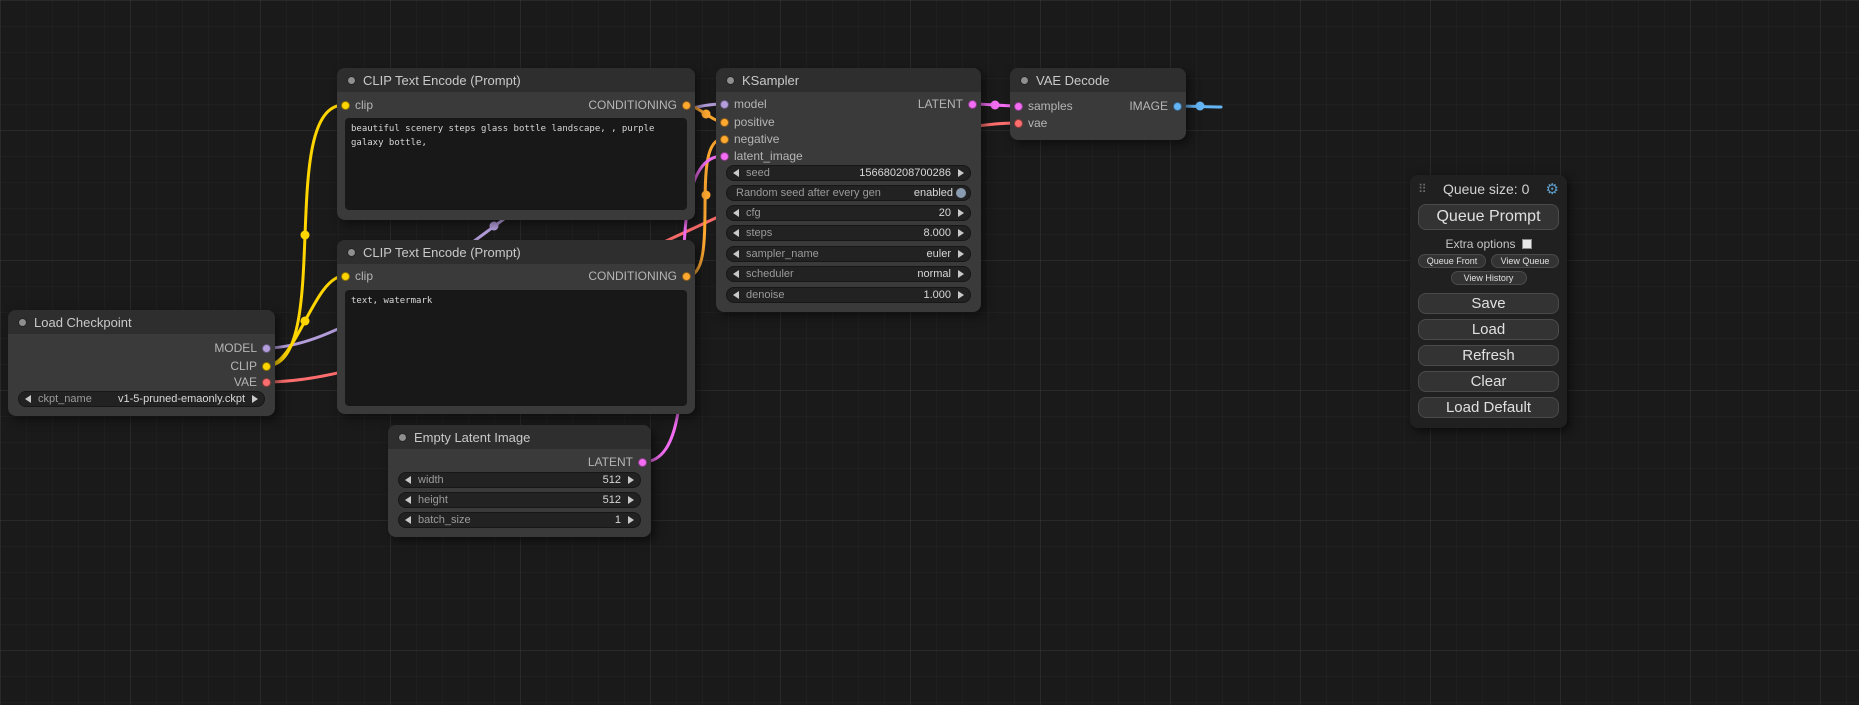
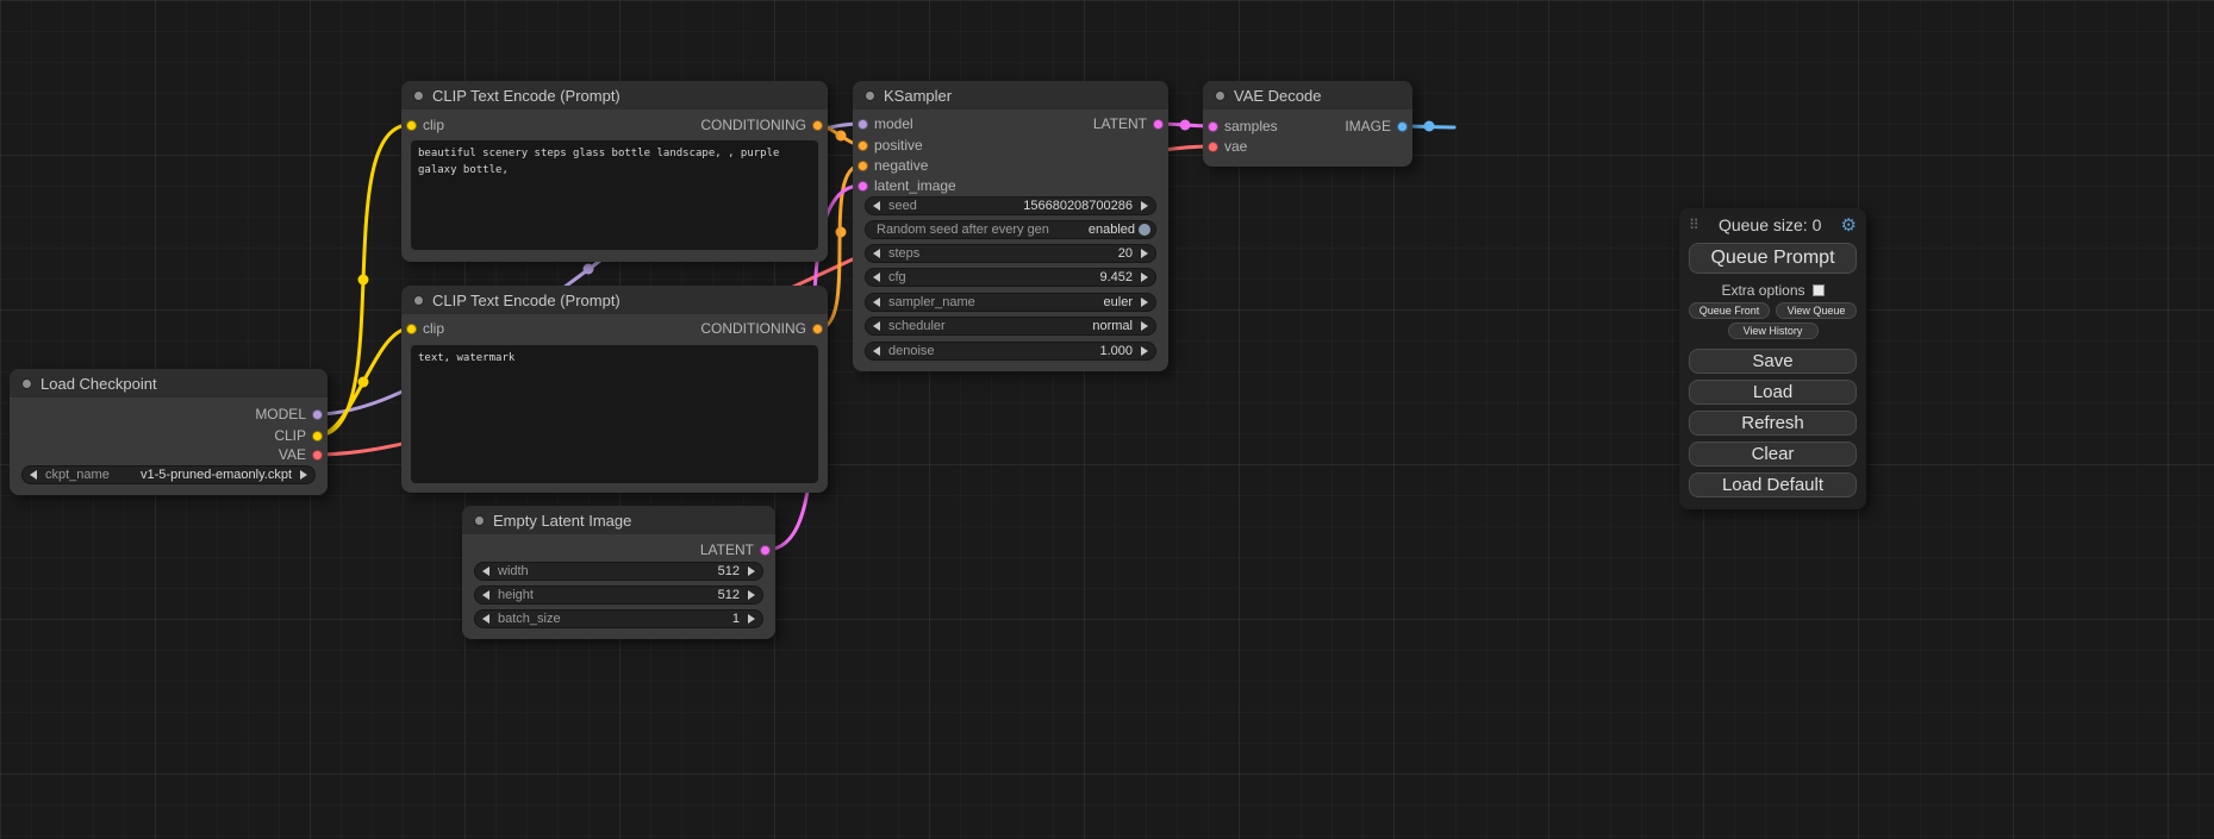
  Load Checkpoint
  MODEL
  CLIP
  VAE
  ckpt_name
  v1-5-pruned-emaonly.ckpt
  CLIP Text Encode (Prompt)
  clip
  CONDITIONING
  beautiful scenery steps glass bottle landscape, , purple galaxy bottle,
  CLIP Text Encode (Prompt)
  clip
  CONDITIONING
  text, watermark
  Empty Latent Image
  LATENT
  width
  512
  height
  512
  batch_size
  1
  KSampler
  model
  positive
  negative
  latent_image
  LATENT
  seed
  156680208700286
  Random seed after every gen
  enabled
- cfg
+ steps
  20
- steps
+ cfg
- 8.000
+ 9.452
  sampler_name
  euler
  scheduler
  normal
  denoise
  1.000
  VAE Decode
  samples
  vae
  IMAGE
  ⠿
  Queue size: 0
  ⚙
  Queue Prompt
  Extra options
  Queue Front
  View Queue
  View History
  Save
  Load
  Refresh
  Clear
  Load Default
